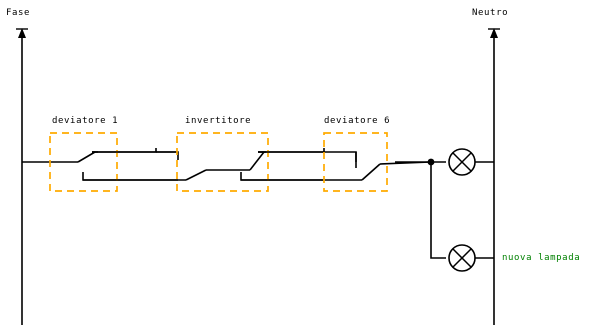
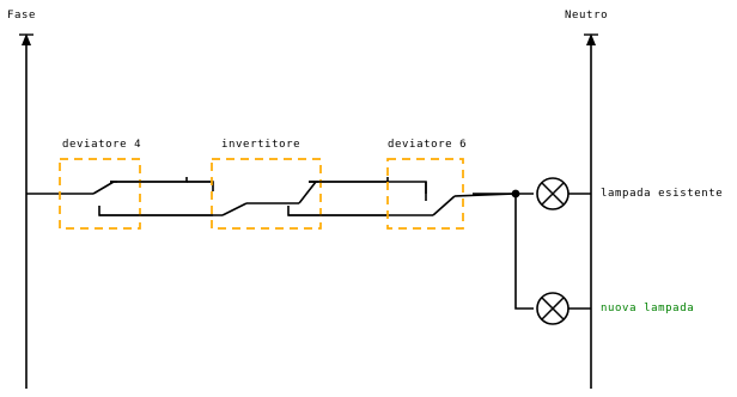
  Fase
  Neutro
- deviatore 1
+ deviatore 4
  invertitore
  deviatore 6
+ lampada esistente
  nuova lampada
